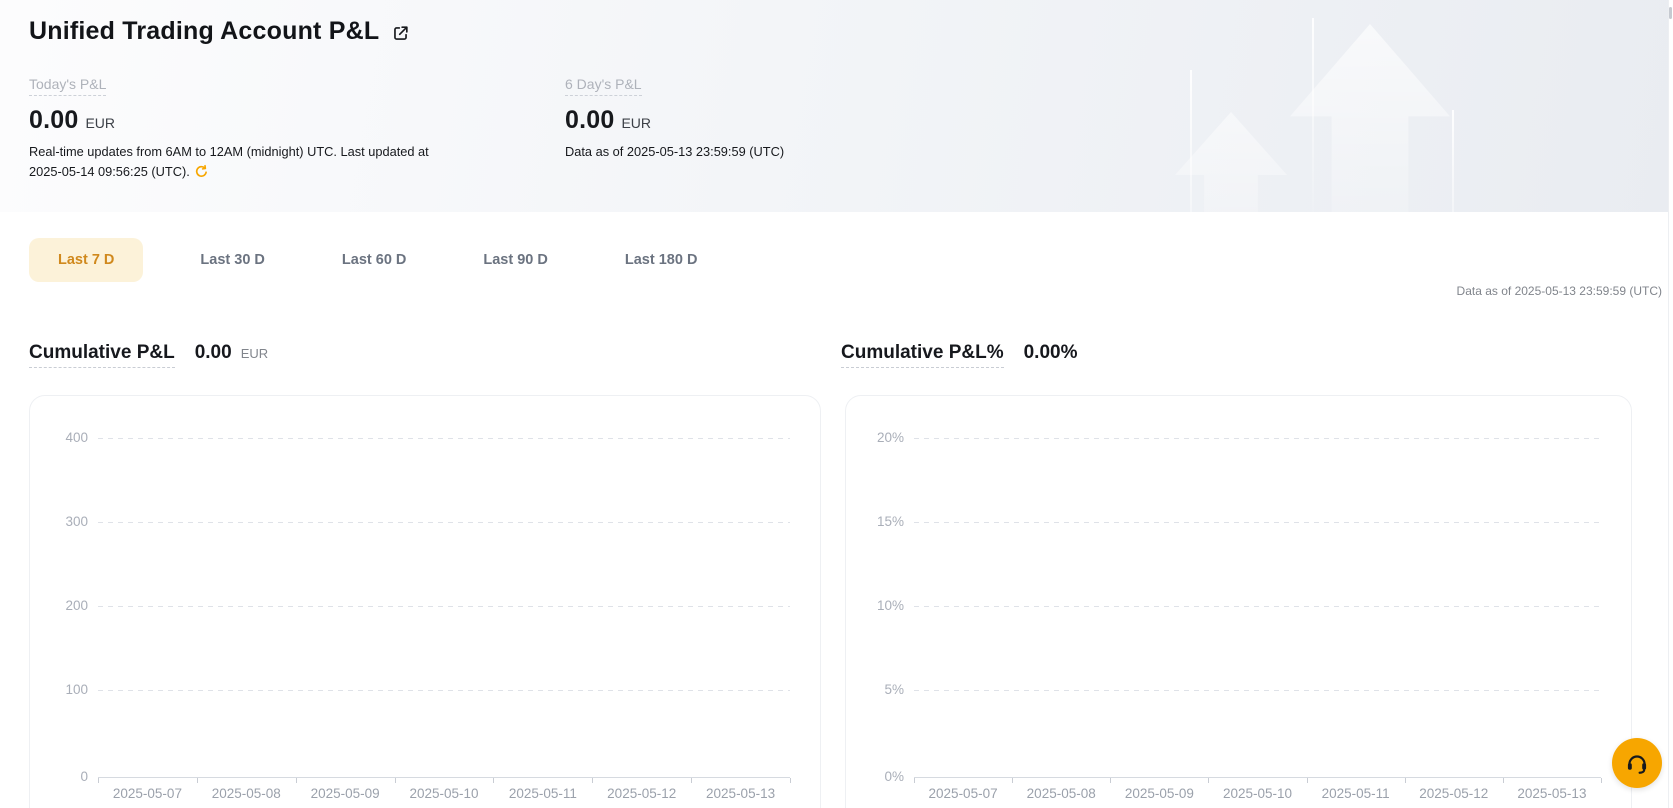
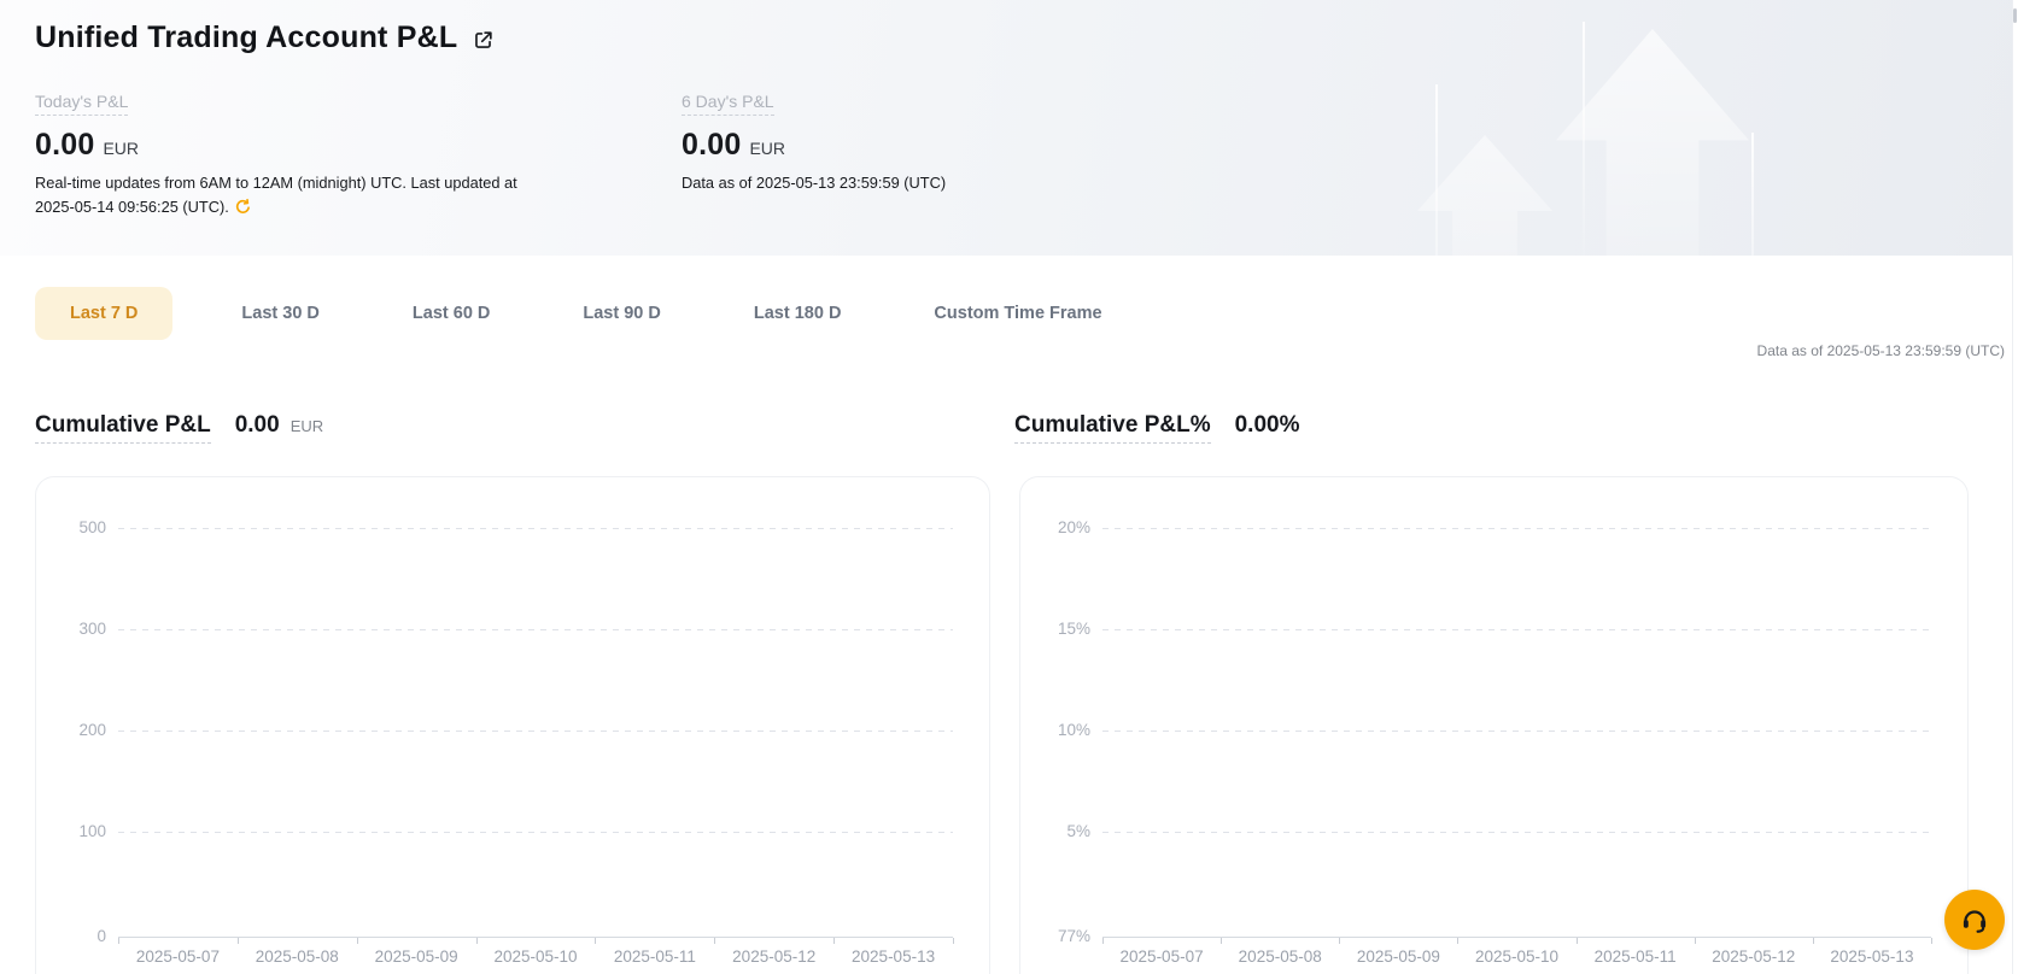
  Unified Trading Account P&L
  Today's P&L
  0.00
  EUR
  Real-time updates from 6AM to 12AM (midnight) UTC. Last updated at
  2025-05-14 09:56:25 (UTC).
  6 Day's P&L
  0.00
  EUR
  Data as of 2025-05-13 23:59:59 (UTC)
  Last 7 D
  Last 30 D
  Last 60 D
  Last 90 D
  Last 180 D
+ Custom Time Frame
  Data as of 2025-05-13 23:59:59 (UTC)
  Cumulative P&L
  0.00
  EUR
  Cumulative P&L%
  0.00%
- 400
+ 500
  300
  200
  100
  0
  2025-05-07
  2025-05-08
  2025-05-09
  2025-05-10
  2025-05-11
  2025-05-12
  2025-05-13
  20%
  15%
  10%
  5%
- 0%
+ 77%
  2025-05-07
  2025-05-08
  2025-05-09
  2025-05-10
  2025-05-11
  2025-05-12
  2025-05-13
